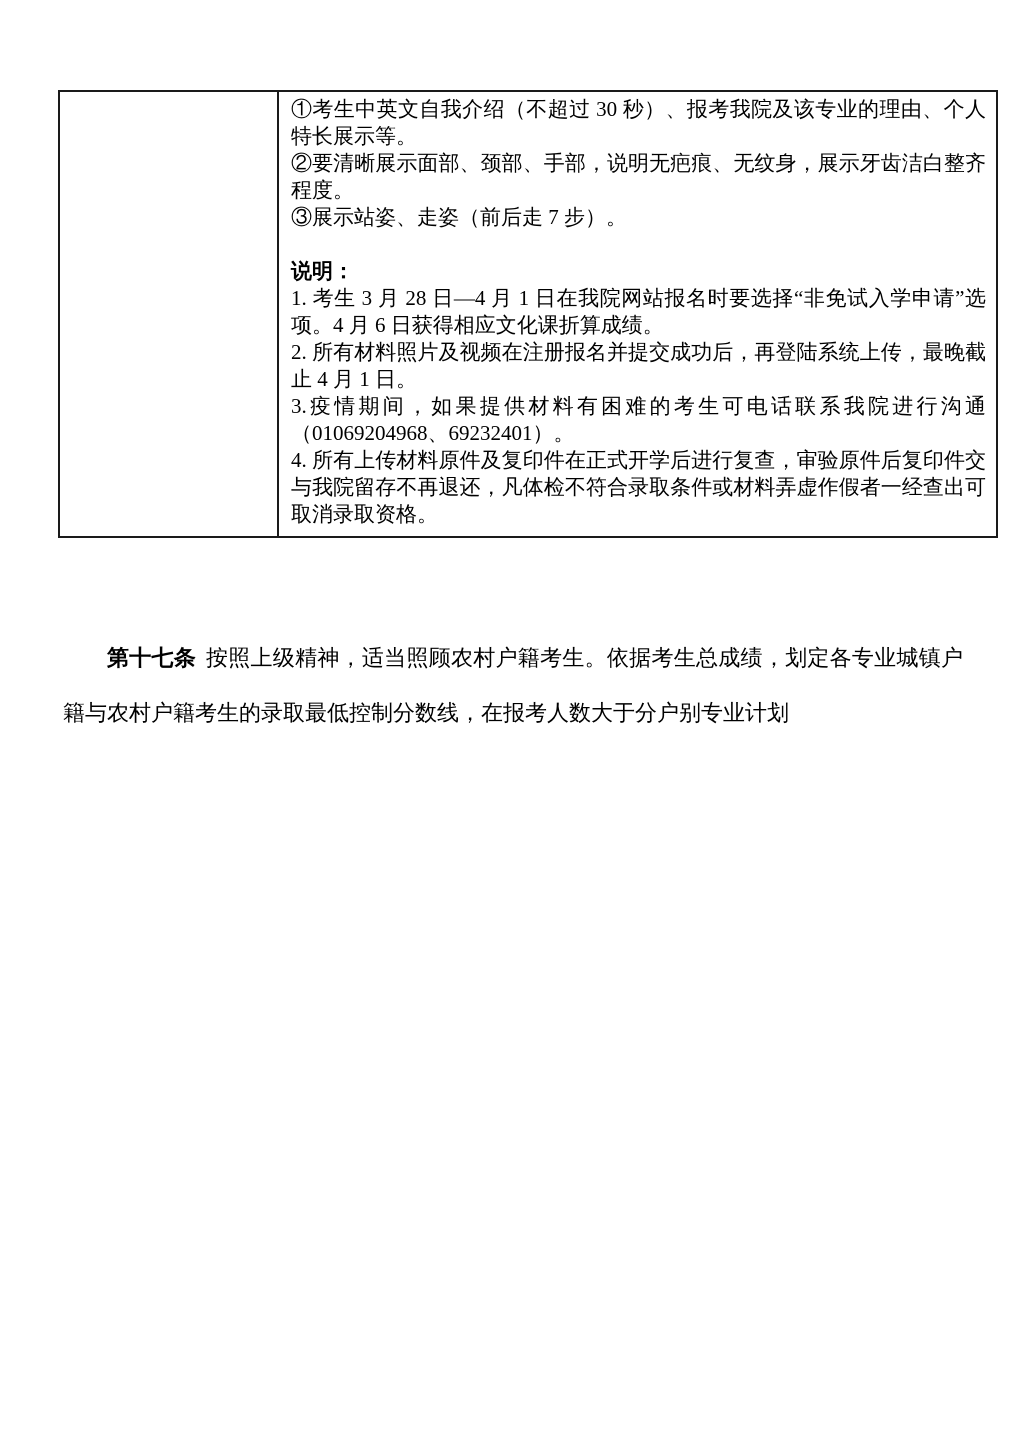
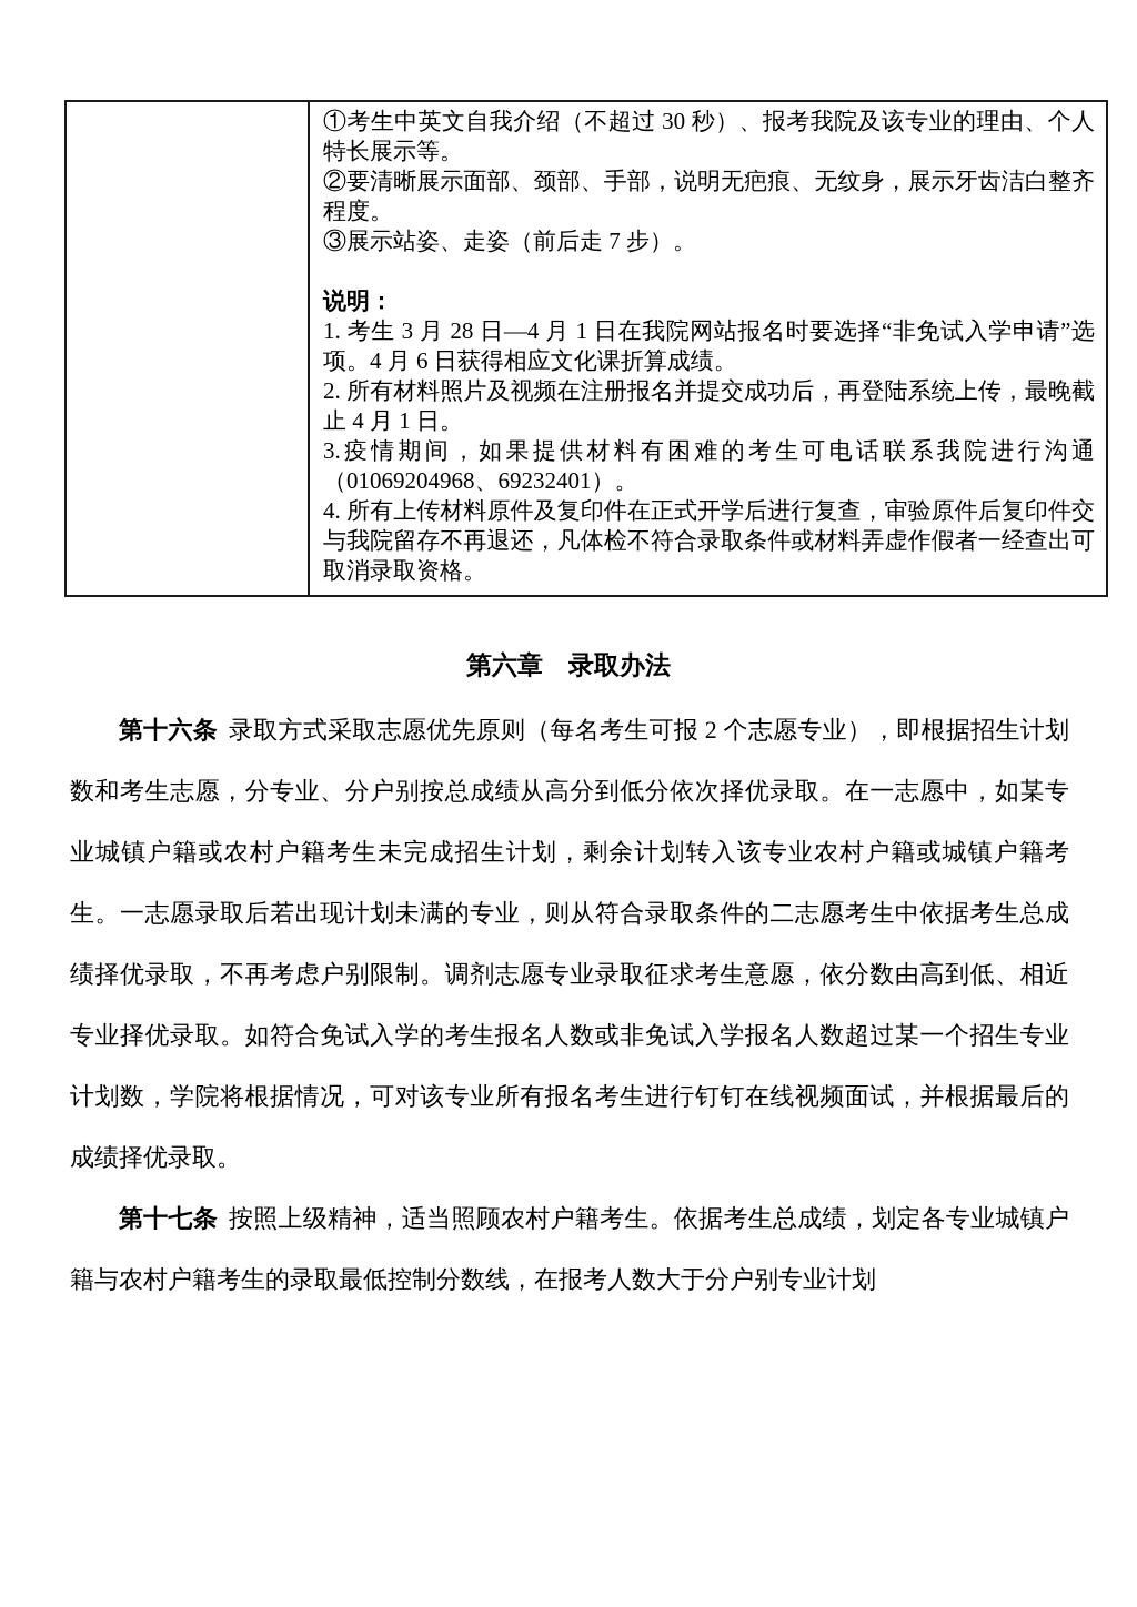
  	①考生中英文自我介绍（不超过 30 秒）、报考我院及该专业的理由、个人特长展示等。 ②要清晰展示面部、颈部、手部，说明无疤痕、无纹身，展示牙齿洁白整齐程度。 ③展示站姿、走姿（前后走 7 步）。 说明： 1. 考生 3 月 28 日—4 月 1 日在我院网站报名时要选择“非免试入学申请”选项。4 月 6 日获得相应文化课折算成绩。 2. 所有材料照片及视频在注册报名并提交成功后，再登陆系统上传，最晚截止 4 月 1 日。 3.疫情期间，如果提供材料有困难的考生可电话联系我院进行沟通（01069204968、69232401）。 4. 所有上传材料原件及复印件在正式开学后进行复查，审验原件后复印件交与我院留存不再退还，凡体检不符合录取条件或材料弄虚作假者一经查出可取消录取资格。
+ 第六章 录取办法
+ 第十六条 录取方式采取志愿优先原则（每名考生可报 2 个志愿专业），即根据招生计划数和考生志愿，分专业、分户别按总成绩从高分到低分依次择优录取。在一志愿中，如某专业城镇户籍或农村户籍考生未完成招生计划，剩余计划转入该专业农村户籍或城镇户籍考生。一志愿录取后若出现计划未满的专业，则从符合录取条件的二志愿考生中依据考生总成绩择优录取，不再考虑户别限制。调剂志愿专业录取征求考生意愿，依分数由高到低、相近专业择优录取。如符合免试入学的考生报名人数或非免试入学报名人数超过某一个招生专业计划数，学院将根据情况，可对该专业所有报名考生进行钉钉在线视频面试，并根据最后的成绩择优录取。
  第十七条 按照上级精神，适当照顾农村户籍考生。依据考生总成绩，划定各专业城镇户籍与农村户籍考生的录取最低控制分数线，在报考人数大于分户别专业计划
